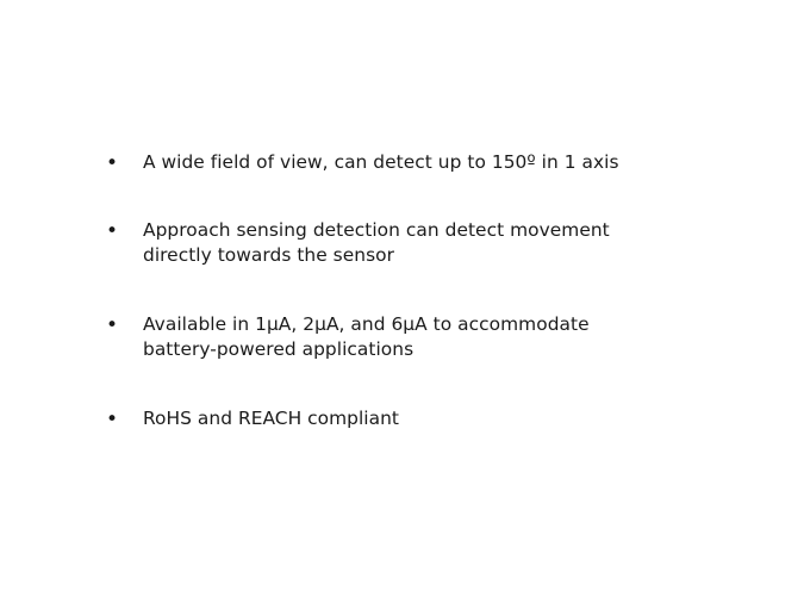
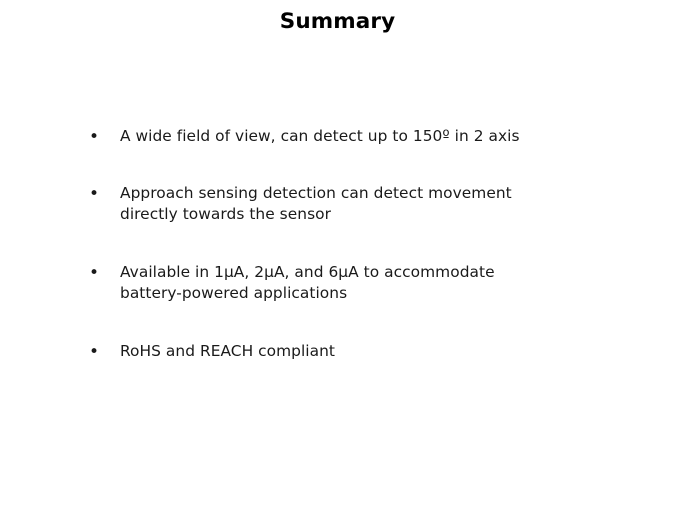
+ Summary
  •
- A wide field of view, can detect up to 150º in 1 axis
+ A wide field of view, can detect up to 150º in 2 axis
  •
  Approach sensing detection can detect movement
  directly towards the sensor
  •
  Available in 1µA, 2µA, and 6µA to accommodate
  battery-powered applications
  •
  RoHS and REACH compliant
